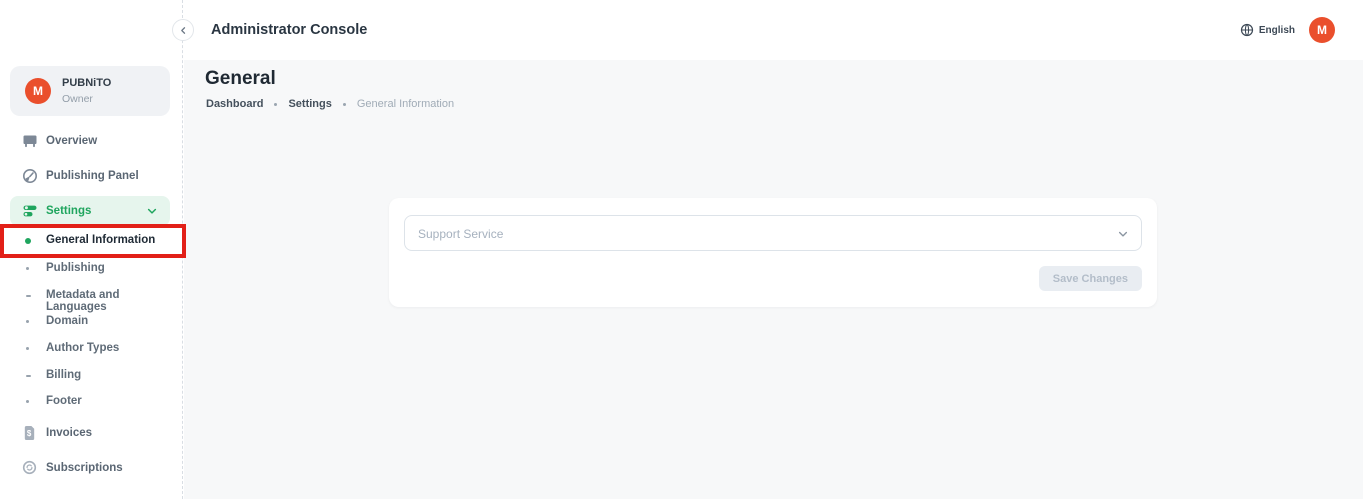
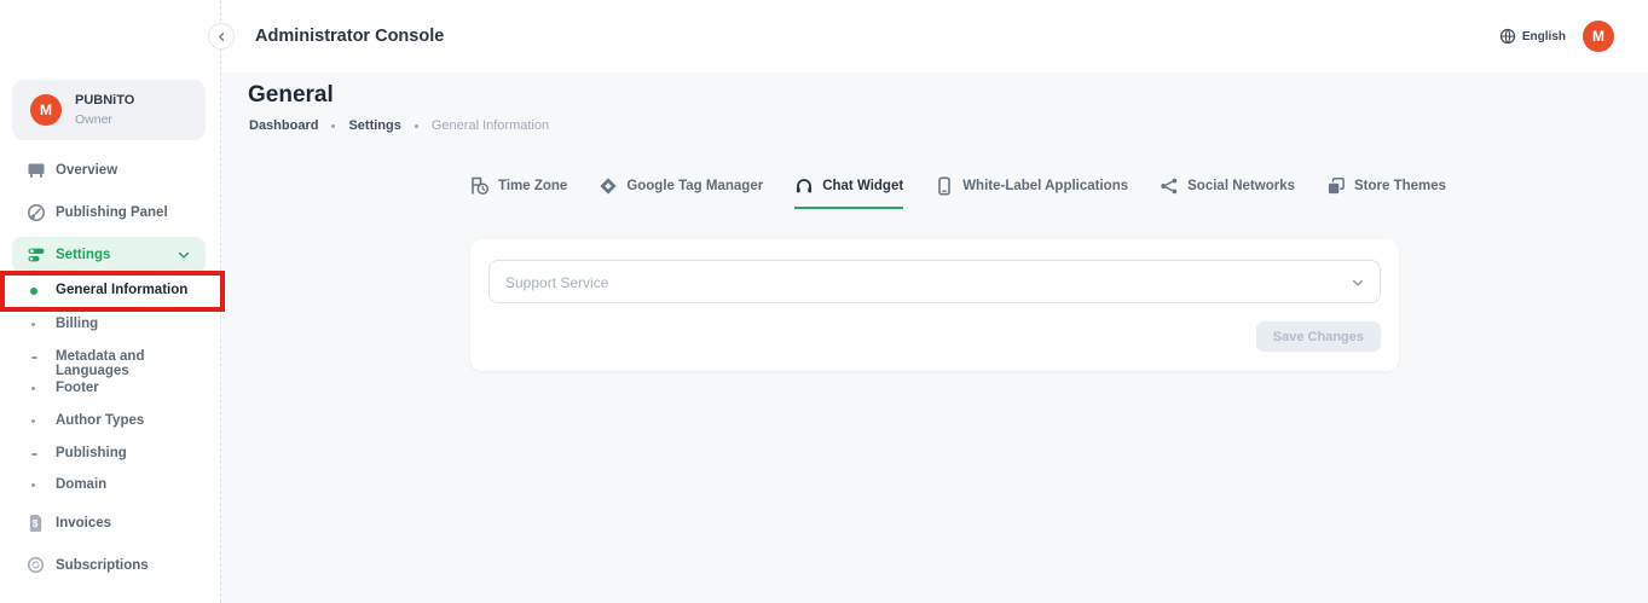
  M
  PUBNiTO
  Owner
  Overview
  Publishing Panel
  Settings
  General Information
- Publishing
+ Billing
  Metadata and Languages
- Domain
+ Footer
  Author Types
- Billing
+ Publishing
- Footer
+ Domain
  $
  Invoices
  Subscriptions
  Administrator Console
  English
  M
  General
  Dashboard
  Settings
  General Information
+ Time Zone
+ Google Tag Manager
+ Chat Widget
+ White-Label Applications
+ Social Networks
+ Store Themes
  Support Service
  Save Changes
